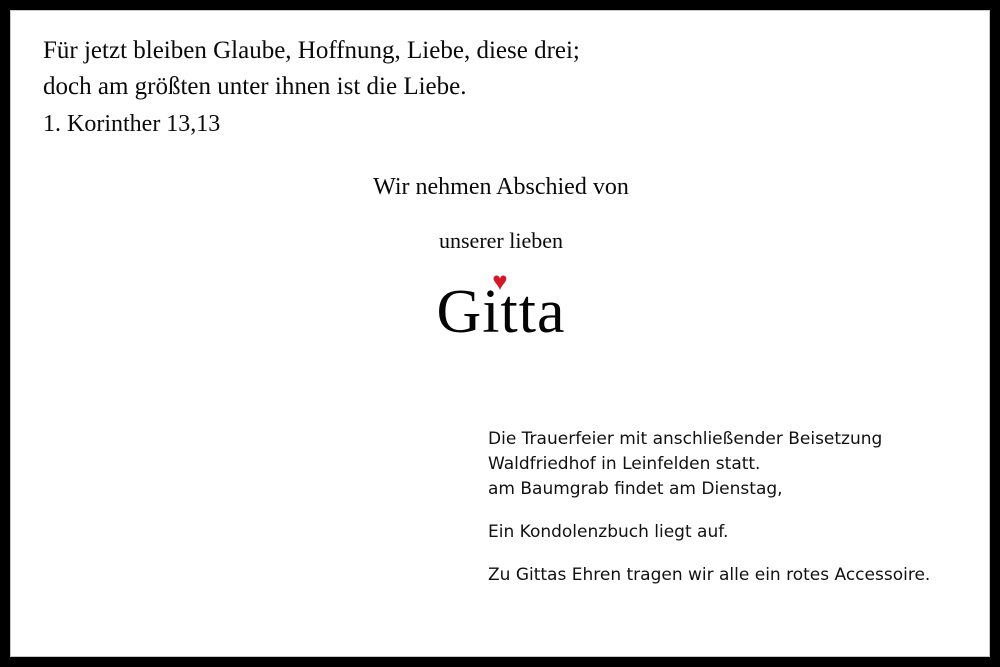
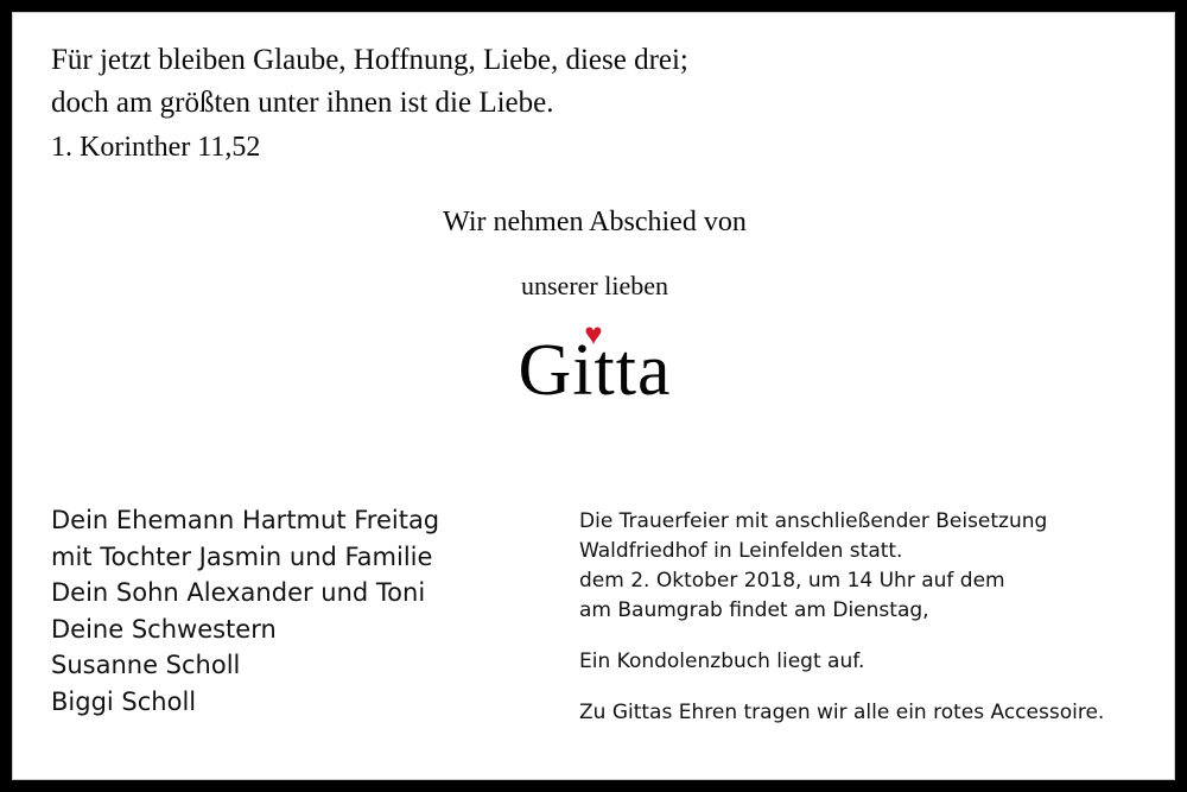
  Für jetzt bleiben Glaube, Hoffnung, Liebe, diese drei;
  doch am größten unter ihnen ist die Liebe.
- 1. Korinther 13,13
+ 1. Korinther 11,52
  Wir nehmen Abschied von
  unserer lieben
  ♥
  Gitta
+ Dein Ehemann Hartmut Freitag
+ mit Tochter Jasmin und Familie
+ Dein Sohn Alexander und Toni
+ Deine Schwestern
+ Susanne Scholl
+ Biggi Scholl
  Die Trauerfeier mit anschließender Beisetzung
  Waldfriedhof in Leinfelden statt.
+ dem 2. Oktober 2018, um 14 Uhr auf dem
  am Baumgrab findet am Dienstag,
  Ein Kondolenzbuch liegt auf.
  Zu Gittas Ehren tragen wir alle ein rotes Accessoire.
